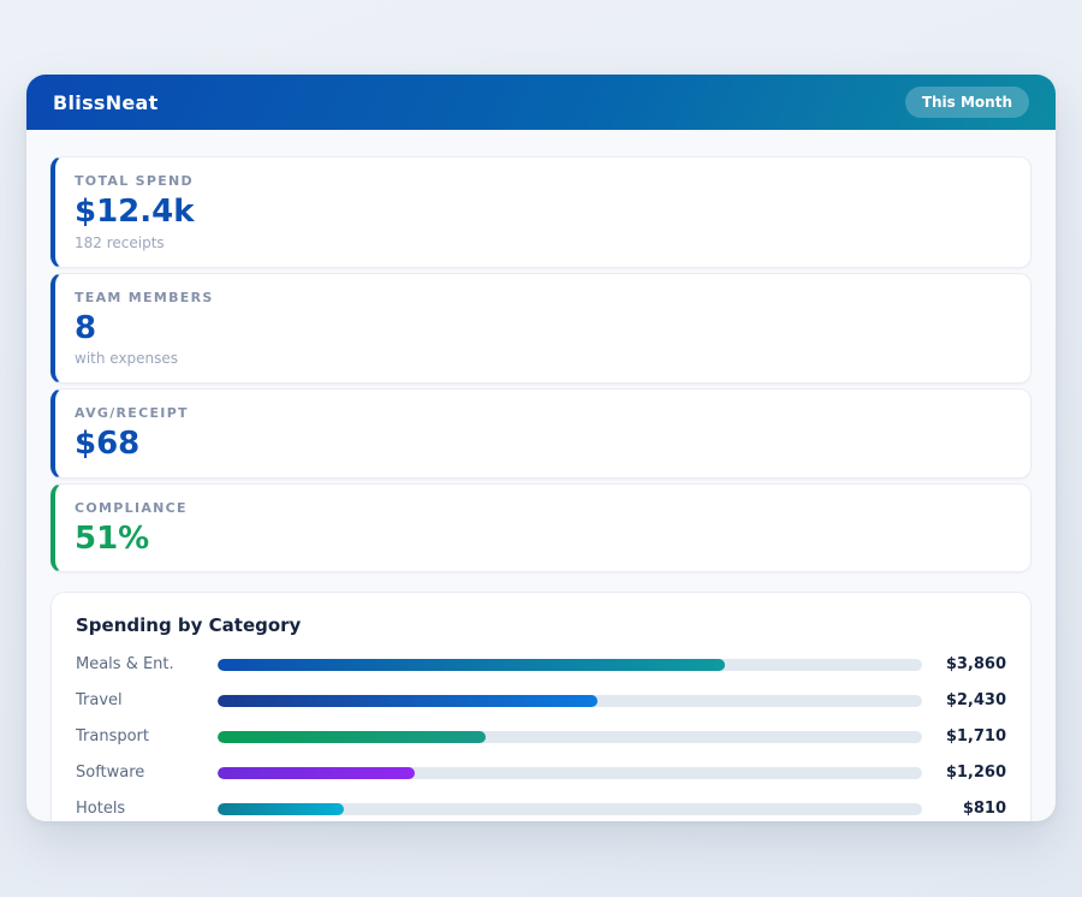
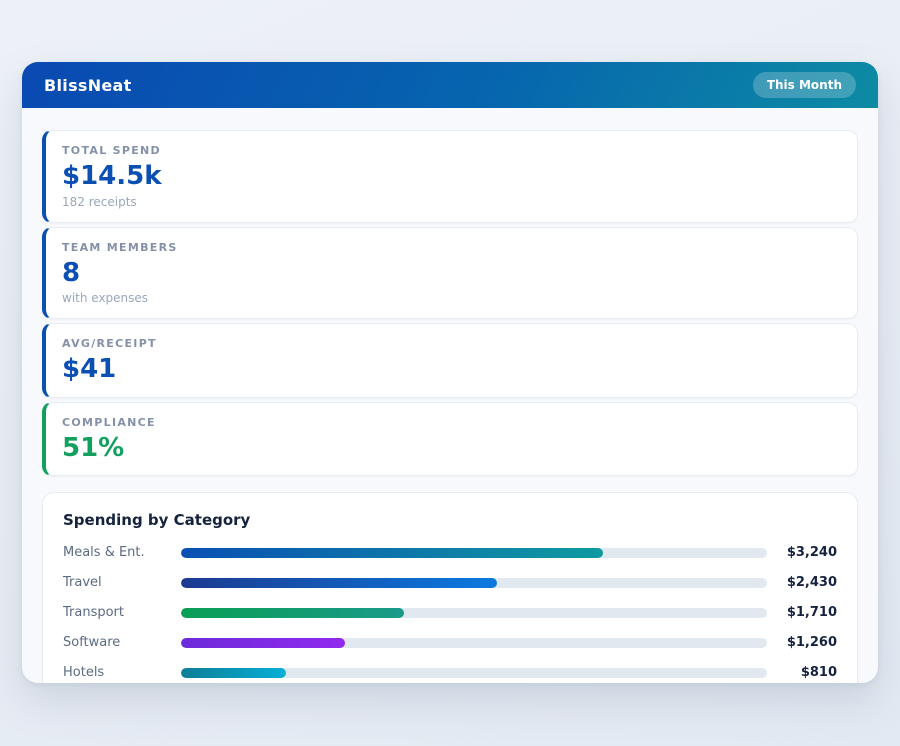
  BlissNeat
  This Month
  TOTAL SPEND
- $12.4k
+ $14.5k
  182 receipts
  TEAM MEMBERS
  8
  with expenses
  AVG/RECEIPT
- $68
+ $41
  COMPLIANCE
  51%
  Spending by Category
  Meals & Ent.
- $3,860
+ $3,240
  Travel
  $2,430
  Transport
  $1,710
  Software
  $1,260
  Hotels
  $810
